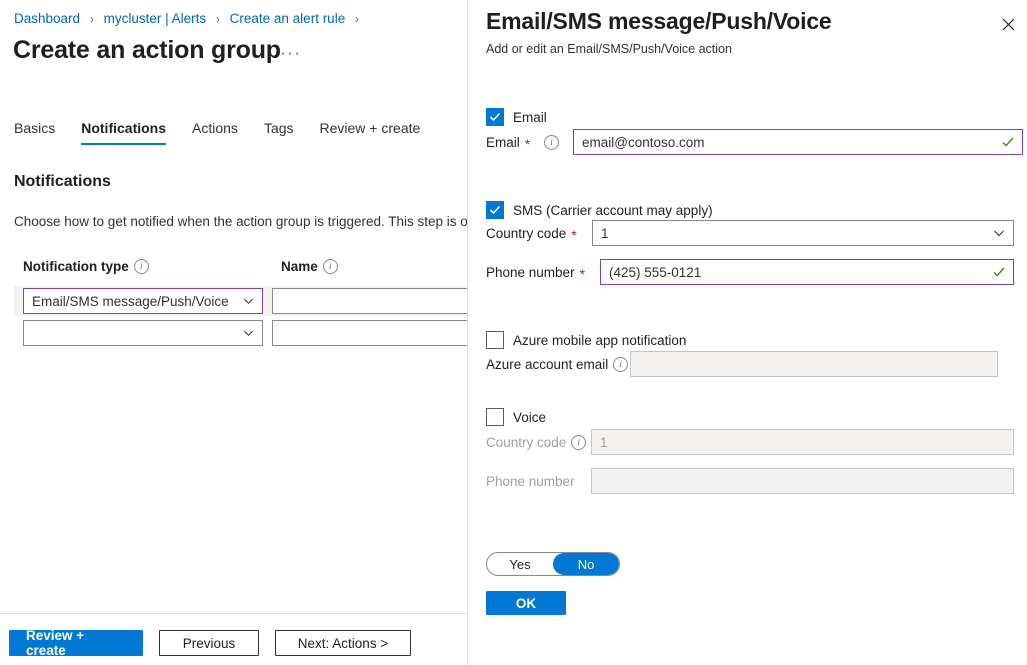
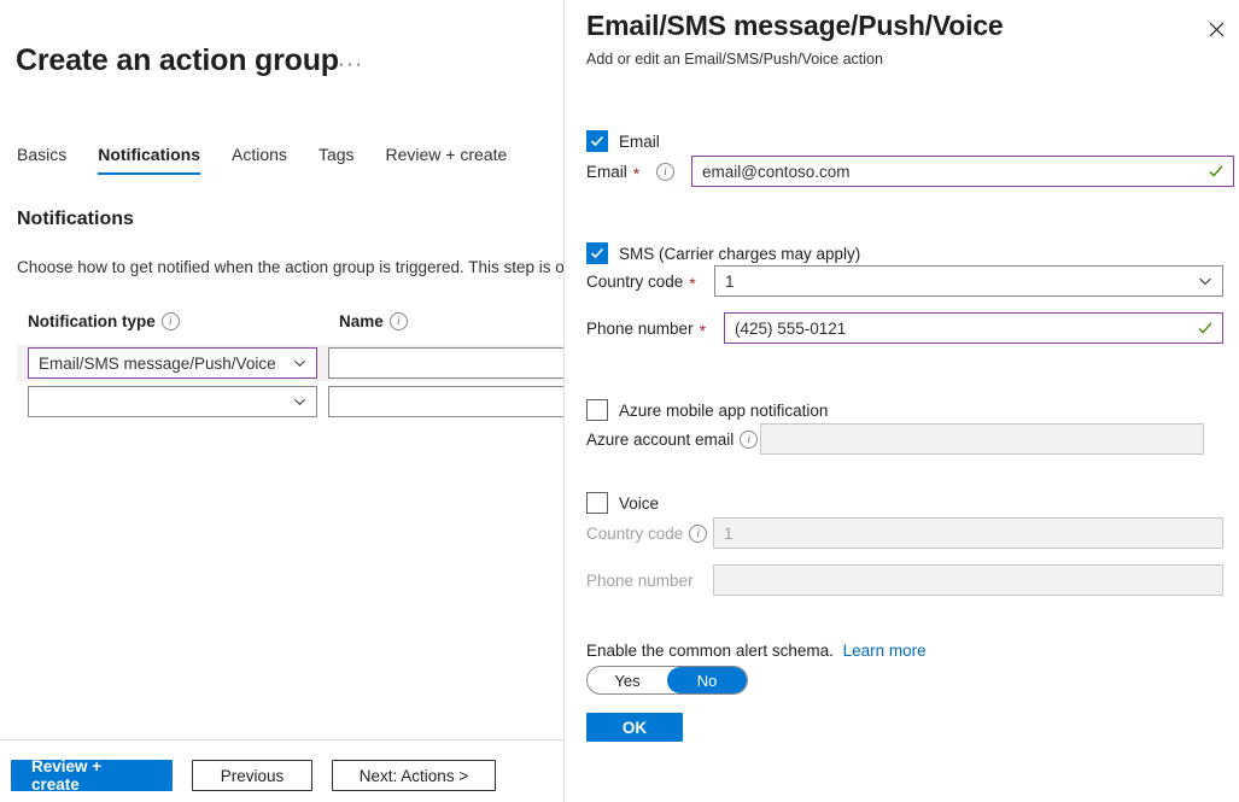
- Dashboard › mycluster | Alerts › Create an alert rule ›
  Create an action group
  ···
  Basics
  Notifications
  Actions
  Tags
  Review + create
  Notifications
  Choose how to get notified when the action group is triggered. This step is o
  Notification type
  i
  Name
  i
  Email/SMS message/Push/Voice
  Review + create
  Previous
  Next: Actions >
  Email/SMS message/Push/Voice
  Add or edit an Email/SMS/Push/Voice action
  Email
  Email
  *
  i
  email@contoso.com
- SMS (Carrier account may apply)
+ SMS (Carrier charges may apply)
  Country code
  *
  1
  Phone number
  *
  (425) 555-0121
  Azure mobile app notification
  Azure account email
  i
  Voice
  Country code
  i
  1
  Phone number
+ Enable the common alert schema. Learn more
  Yes
  No
  OK
